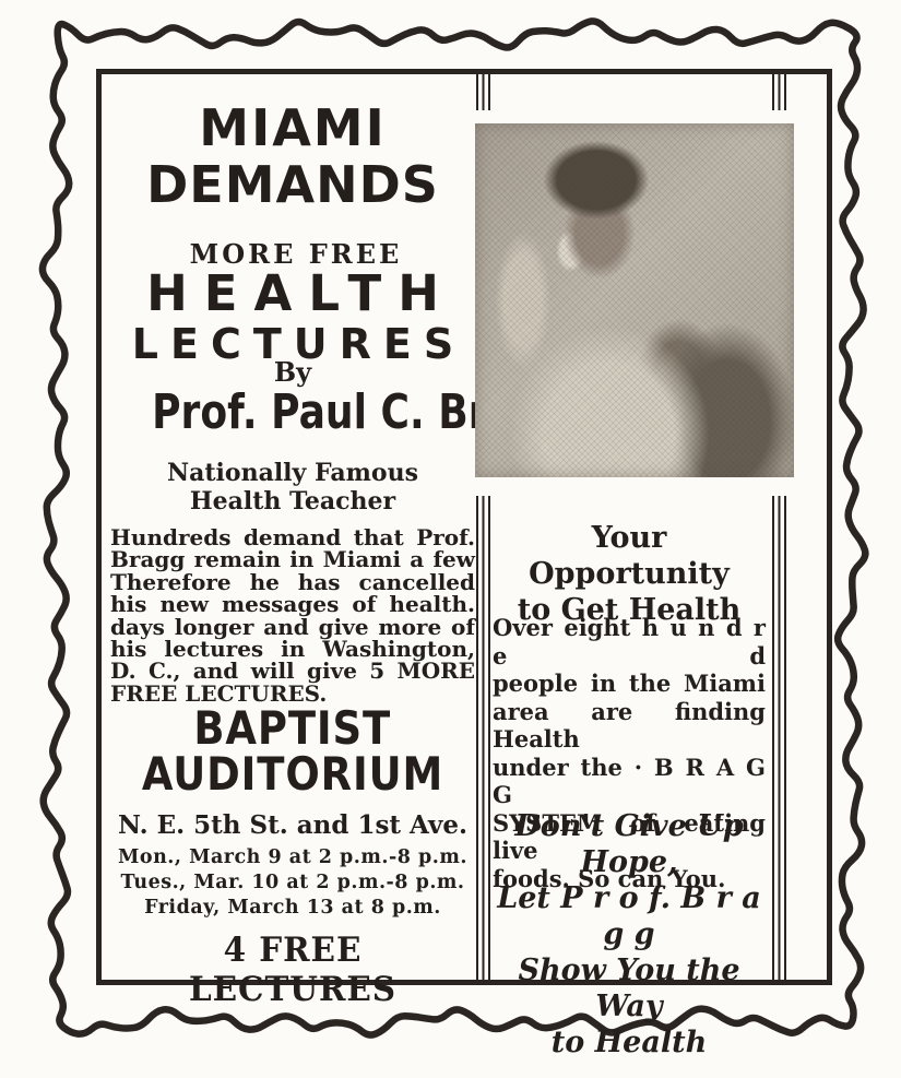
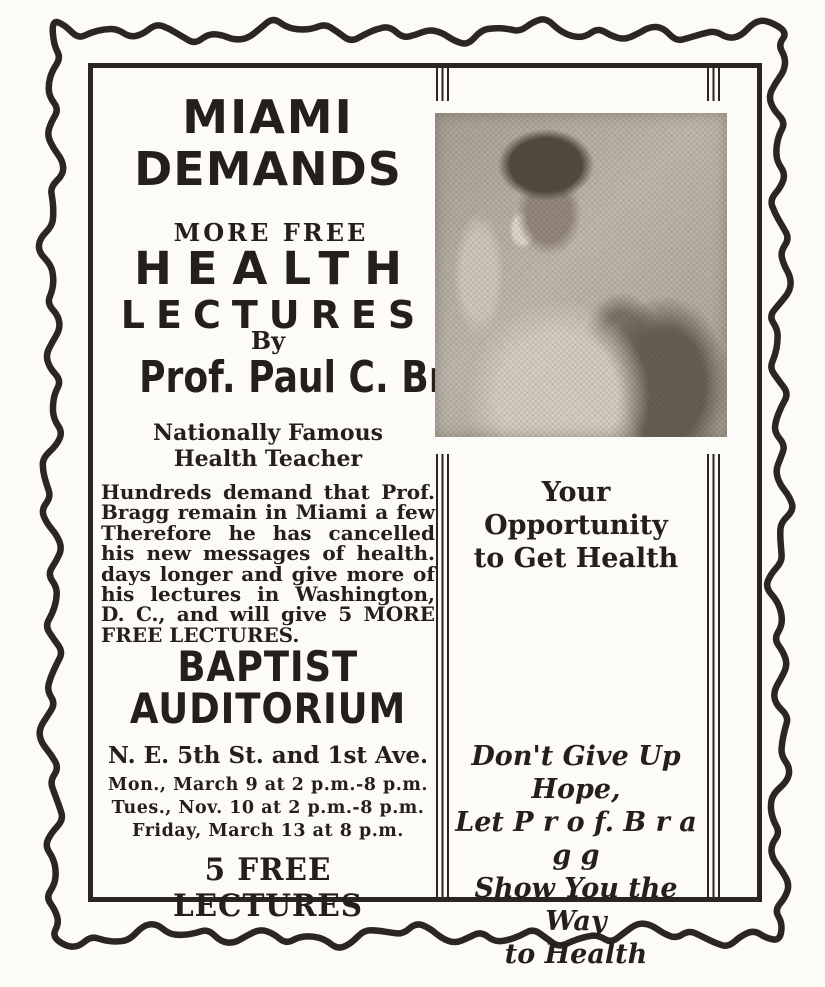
  MIAMI
  DEMANDS
  MORE FREE
  HEALTH
  LECTURES
  By
  Prof. Paul C. B
  Nationally Famous
  Health Teacher
  Hundreds demand that Prof.
  Bragg remain in Miami a few
  Therefore he has cancelled
  his new messages of health.
  days longer and give more of
  his lectures in Washington,
  D. C., and will give 5 MORE
  FREE LECTURES.
  BAPTIST
  AUDITORIUM
  N. E. 5th St. and 1st Ave.
  Mon., March 9 at 2 p.m.-8 p.m.
- Tues., Mar. 10 at 2 p.m.-8 p.m.
+ Tues., Nov. 10 at 2 p.m.-8 p.m.
  Friday, March 13 at 8 p.m.
- 4 FREE LECTURES
+ 5 FREE LECTURES
  Your Opportunity
  to Get Health
- Over eight h u n d r e d
- people in the Miami
- area are finding Health
- under the · B R A G G
- SYSTEM of eating live
- foods. So can You.
  Don't Give Up Hope,
  Let P r o f. B r a g g
  Show You the Way
  to Health
